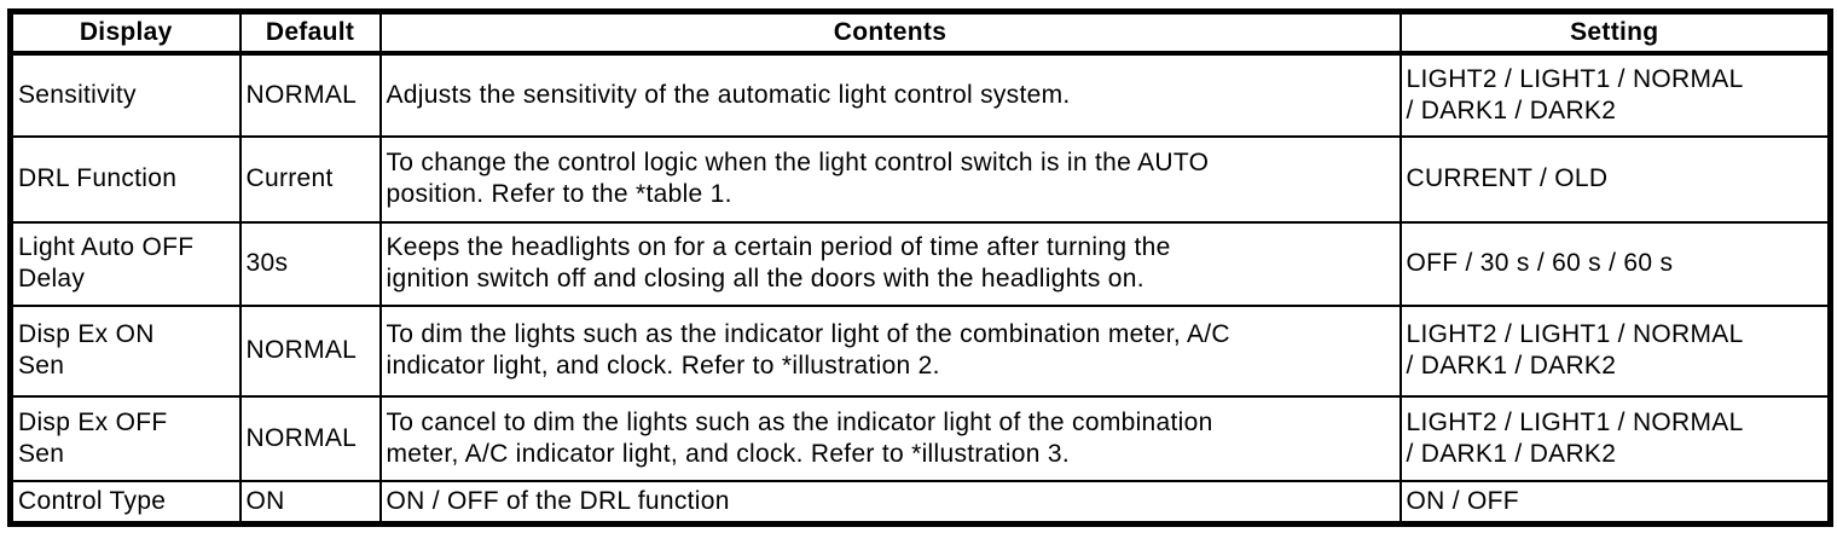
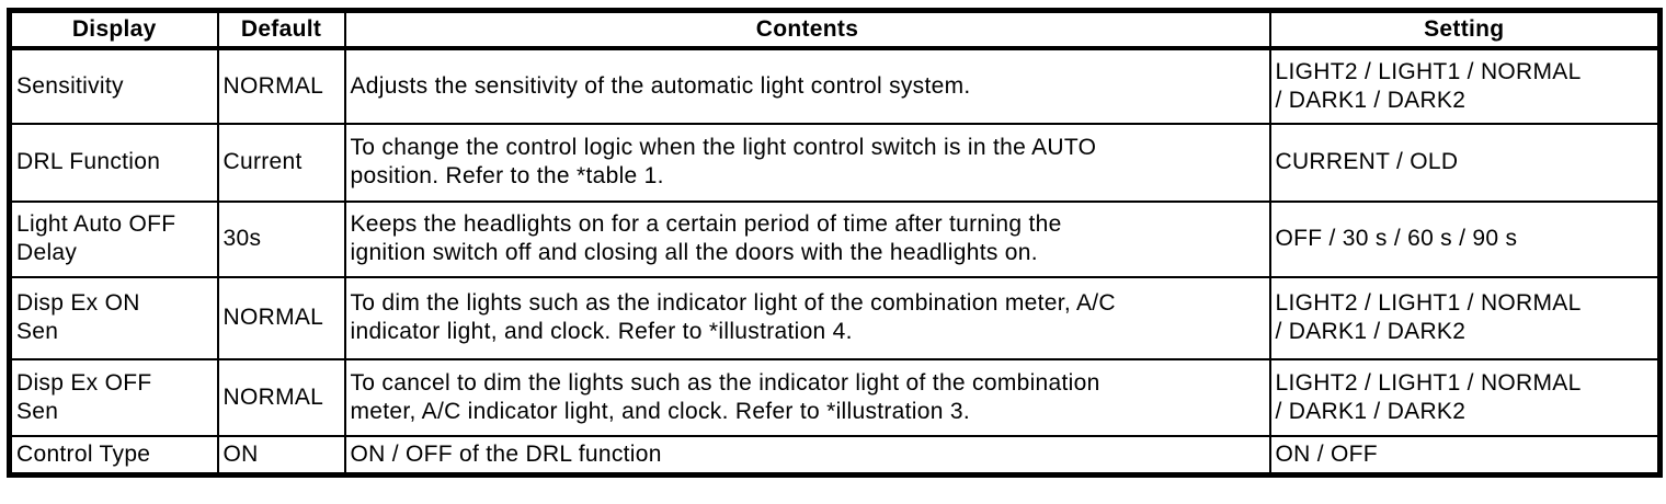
  Display	Default	Contents	Setting
  Sensitivity	NORMAL	Adjusts the sensitivity of the automatic light control system.	LIGHT2 / LIGHT1 / NORMAL / DARK1 / DARK2
  DRL Function	Current	To change the control logic when the light control switch is in the AUTO position. Refer to the *table 1.	CURRENT / OLD
- Light Auto OFF Delay	30s	Keeps the headlights on for a certain period of time after turning the ignition switch off and closing all the doors with the headlights on.	OFF / 30 s / 60 s / 60 s
+ Light Auto OFF Delay	30s	Keeps the headlights on for a certain period of time after turning the ignition switch off and closing all the doors with the headlights on.	OFF / 30 s / 60 s / 90 s
- Disp Ex ON Sen	NORMAL	To dim the lights such as the indicator light of the combination meter, A/C indicator light, and clock. Refer to *illustration 2.	LIGHT2 / LIGHT1 / NORMAL / DARK1 / DARK2
+ Disp Ex ON Sen	NORMAL	To dim the lights such as the indicator light of the combination meter, A/C indicator light, and clock. Refer to *illustration 4.	LIGHT2 / LIGHT1 / NORMAL / DARK1 / DARK2
  Disp Ex OFF Sen	NORMAL	To cancel to dim the lights such as the indicator light of the combination meter, A/C indicator light, and clock. Refer to *illustration 3.	LIGHT2 / LIGHT1 / NORMAL / DARK1 / DARK2
  Control Type	ON	ON / OFF of the DRL function	ON / OFF
